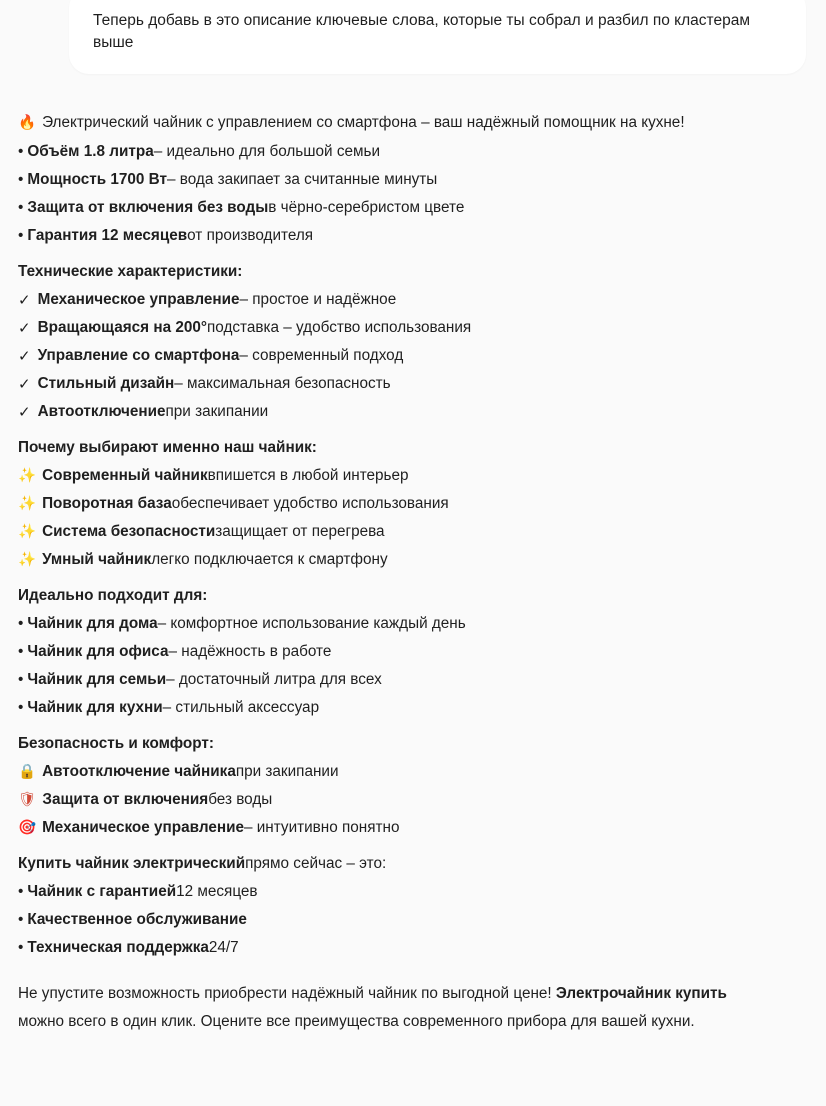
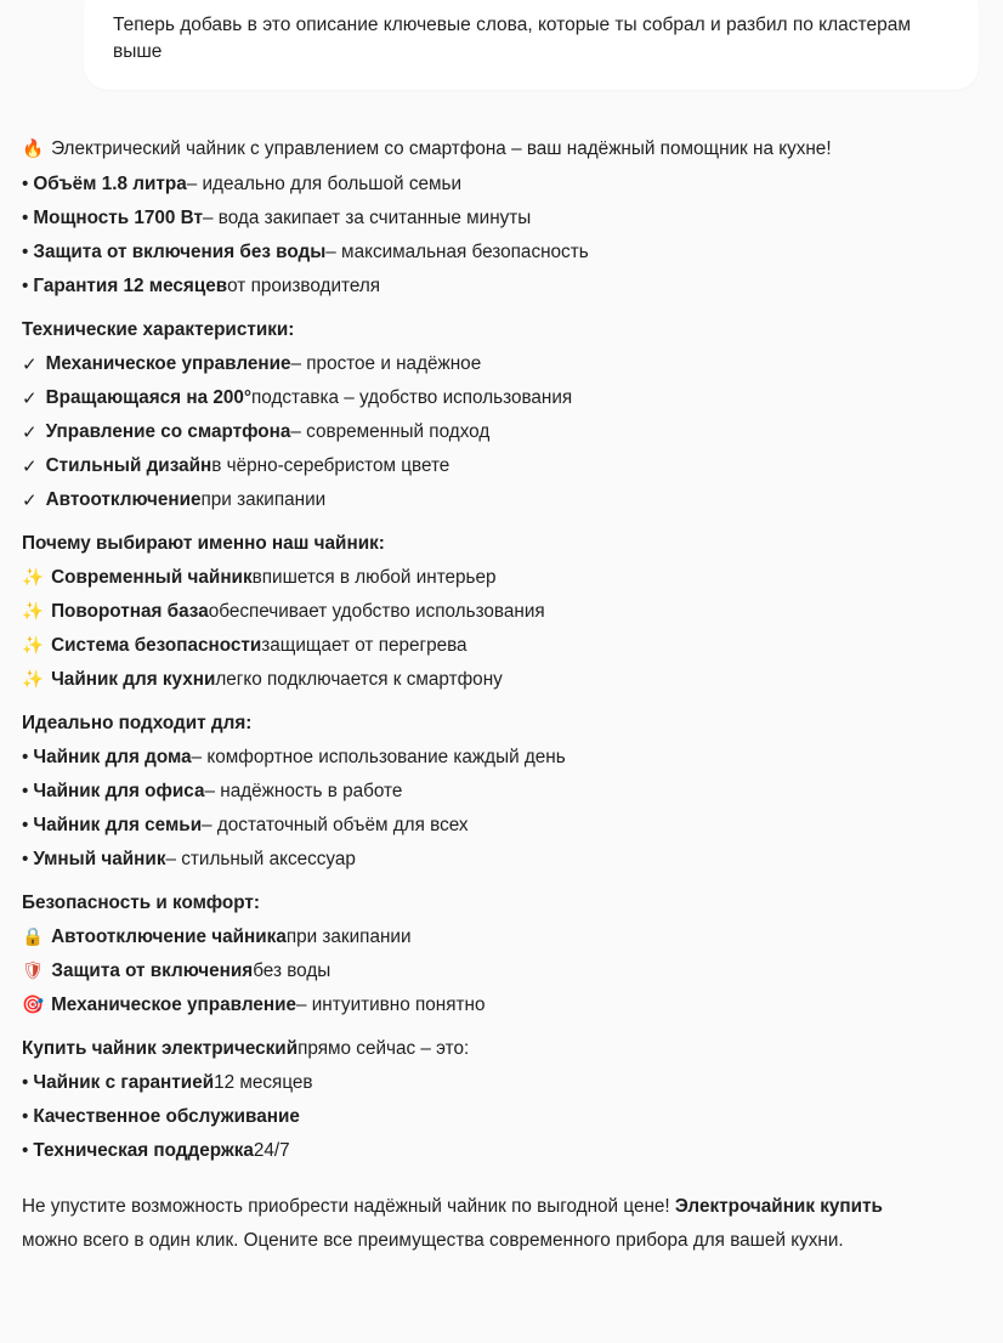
  Теперь добавь в это описание ключевые слова, которые ты собрал и разбил по кластерам выше
  🔥
  Электрический чайник с управлением со смартфона – ваш надёжный помощник на кухне!
  •
  Объём 1.8 литра
  – идеально для большой семьи
  •
  Мощность 1700 Вт
  – вода закипает за считанные минуты
  •
  Защита от включения без воды
- в чёрно-серебристом цвете
+ – максимальная безопасность
  •
  Гарантия 12 месяцев
  от производителя
  Технические характеристики:
  ✓
  Механическое управление
  – простое и надёжное
  ✓
  Вращающаяся на 200°
  подставка – удобство использования
  ✓
  Управление со смартфона
  – современный подход
  ✓
  Стильный дизайн
- – максимальная безопасность
+ в чёрно-серебристом цвете
  ✓
  Автоотключение
  при закипании
  Почему выбирают именно наш чайник:
  ✨
  Современный чайник
  впишется в любой интерьер
  ✨
  Поворотная база
  обеспечивает удобство использования
  ✨
  Система безопасности
  защищает от перегрева
  ✨
- Умный чайник
+ Чайник для кухни
  легко подключается к смартфону
  Идеально подходит для:
  •
  Чайник для дома
  – комфортное использование каждый день
  •
  Чайник для офиса
  – надёжность в работе
  •
  Чайник для семьи
- – достаточный литра для всех
+ – достаточный объём для всех
  •
- Чайник для кухни
+ Умный чайник
  – стильный аксессуар
  Безопасность и комфорт:
  🔒
  Автоотключение чайника
  при закипании
  🛡
  Защита от включения
  без воды
  🎯
  Механическое управление
  – интуитивно понятно
  Купить чайник электрический
  прямо сейчас – это:
  •
  Чайник с гарантией
  12 месяцев
  •
  Качественное обслуживание
  •
  Техническая поддержка
  24/7
  Не упустите возможность приобрести надёжный чайник по выгодной цене! Электрочайник купить можно всего в один клик. Оцените все преимущества современного прибора для вашей кухни.
